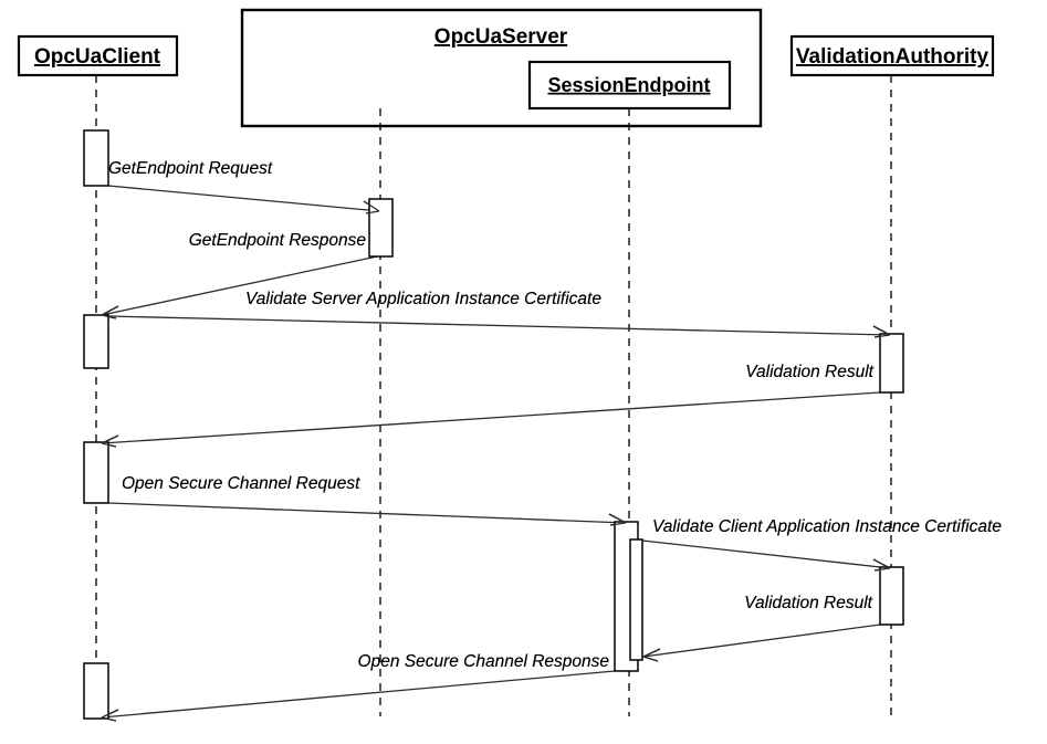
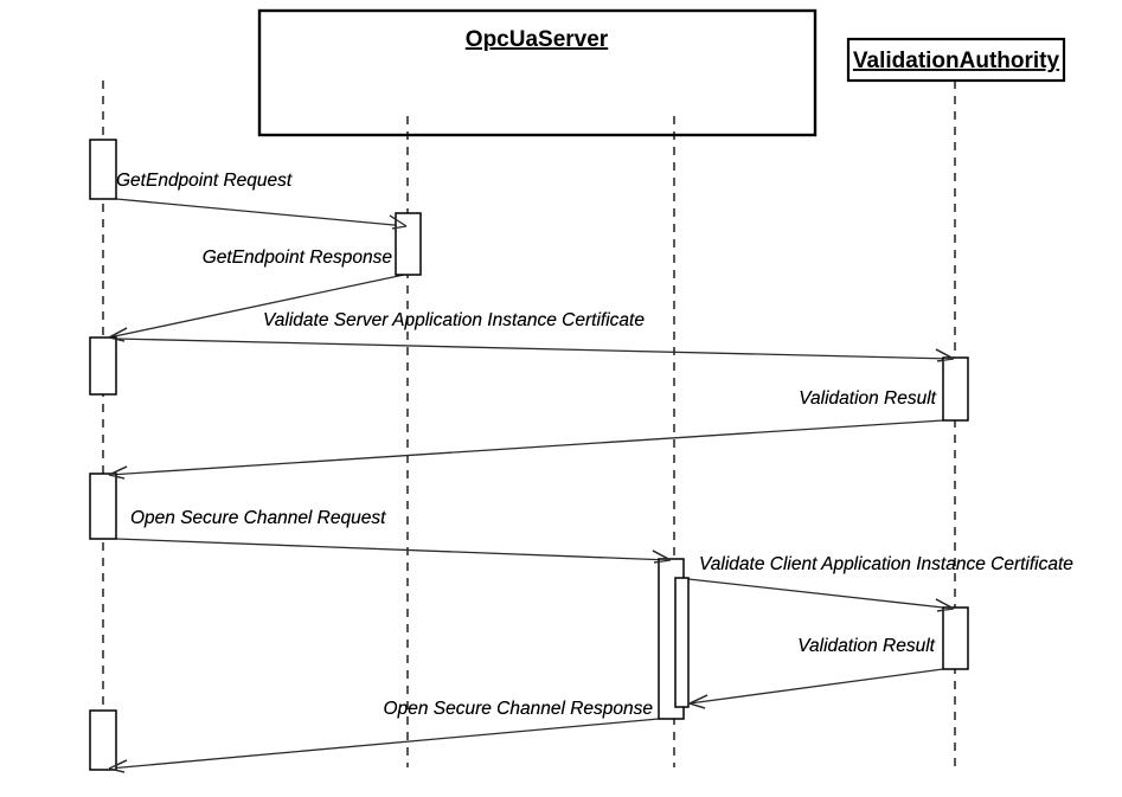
  OpcUaServer
- OpcUaClient
- SessionEndpoint
  ValidationAuthority
  GetEndpoint Request
  GetEndpoint Response
  Validate Server Application Instance Certificate
  Validation Result
  Open Secure Channel Request
  Validate Client Application Instance Certificate
  Validation Result
  Open Secure Channel Response
